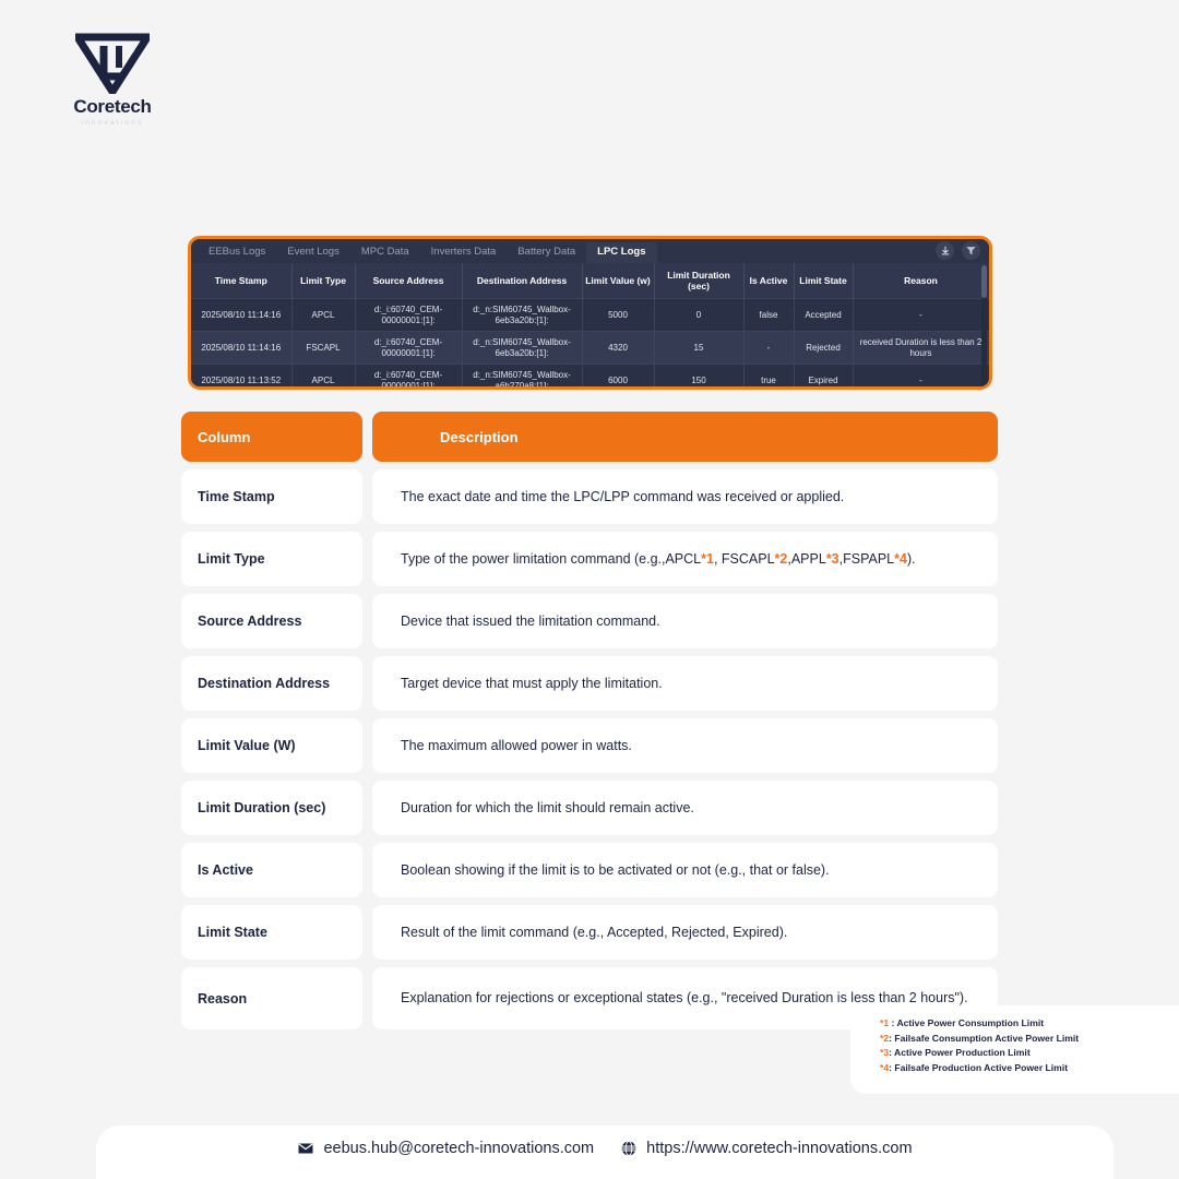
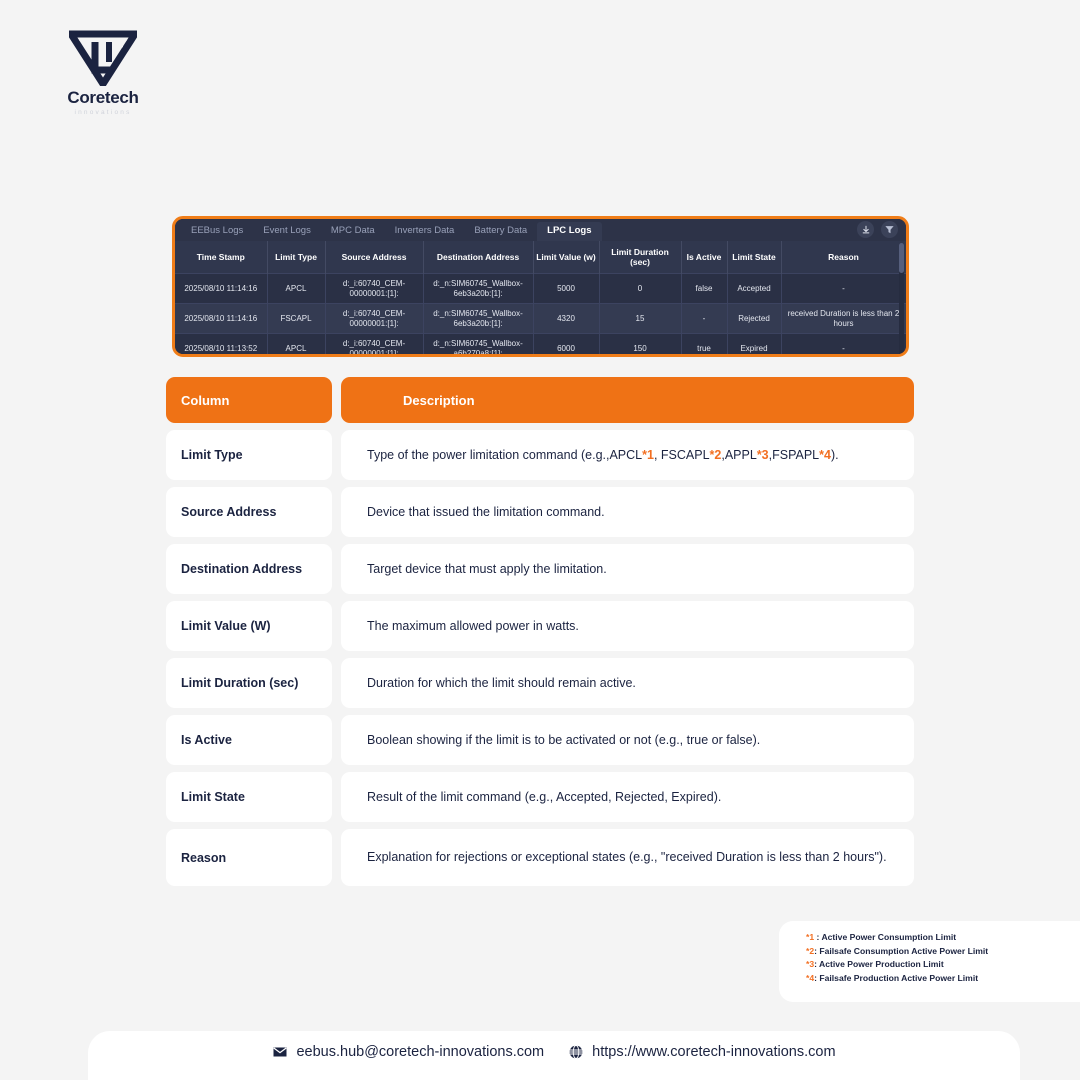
  Coretech
  EEBus Logs
  Event Logs
  MPC Data
  Inverters Data
  Battery Data
  LPC Logs
  Time Stamp	Limit Type	Source Address	Destination Address	Limit Value (w)	Limit Duration (sec)	Is Active	Limit State	Reason
  2025/08/10 11:14:16	APCL	d:_i:60740_CEM-00000001:[1]:	d:_n:SIM60745_Wallbox-6eb3a20b:[1]:	5000	0	false	Accepted	-
  2025/08/10 11:14:16	FSCAPL	d:_i:60740_CEM-00000001:[1]:	d:_n:SIM60745_Wallbox-6eb3a20b:[1]:	4320	15	-	Rejected	received Duration is less than 2 hours
  2025/08/10 11:13:52	APCL	d:_i:60740_CEM-00000001:[1]:	d:_n:SIM60745_Wallbox-a6b270a8:[1]:	6000	150	true	Expired	-
  Column
  Description
- Time Stamp
- The exact date and time the LPC/LPP command was received or applied.
  Limit Type
  Type of the power limitation command (e.g.,APCL*1, FSCAPL*2,APPL*3,FSPAPL*4).
  Source Address
  Device that issued the limitation command.
  Destination Address
  Target device that must apply the limitation.
  Limit Value (W)
  The maximum allowed power in watts.
  Limit Duration (sec)
  Duration for which the limit should remain active.
  Is Active
- Boolean showing if the limit is to be activated or not (e.g., that or false).
+ Boolean showing if the limit is to be activated or not (e.g., true or false).
  Limit State
  Result of the limit command (e.g., Accepted, Rejected, Expired).
  Reason
  Explanation for rejections or exceptional states (e.g., "received Duration is less than 2 hours").
  *1 : Active Power Consumption Limit
  *2: Failsafe Consumption Active Power Limit
  *3: Active Power Production Limit
  *4: Failsafe Production Active Power Limit
  eebus.hub@coretech-innovations.com
  https://www.coretech-innovations.com
